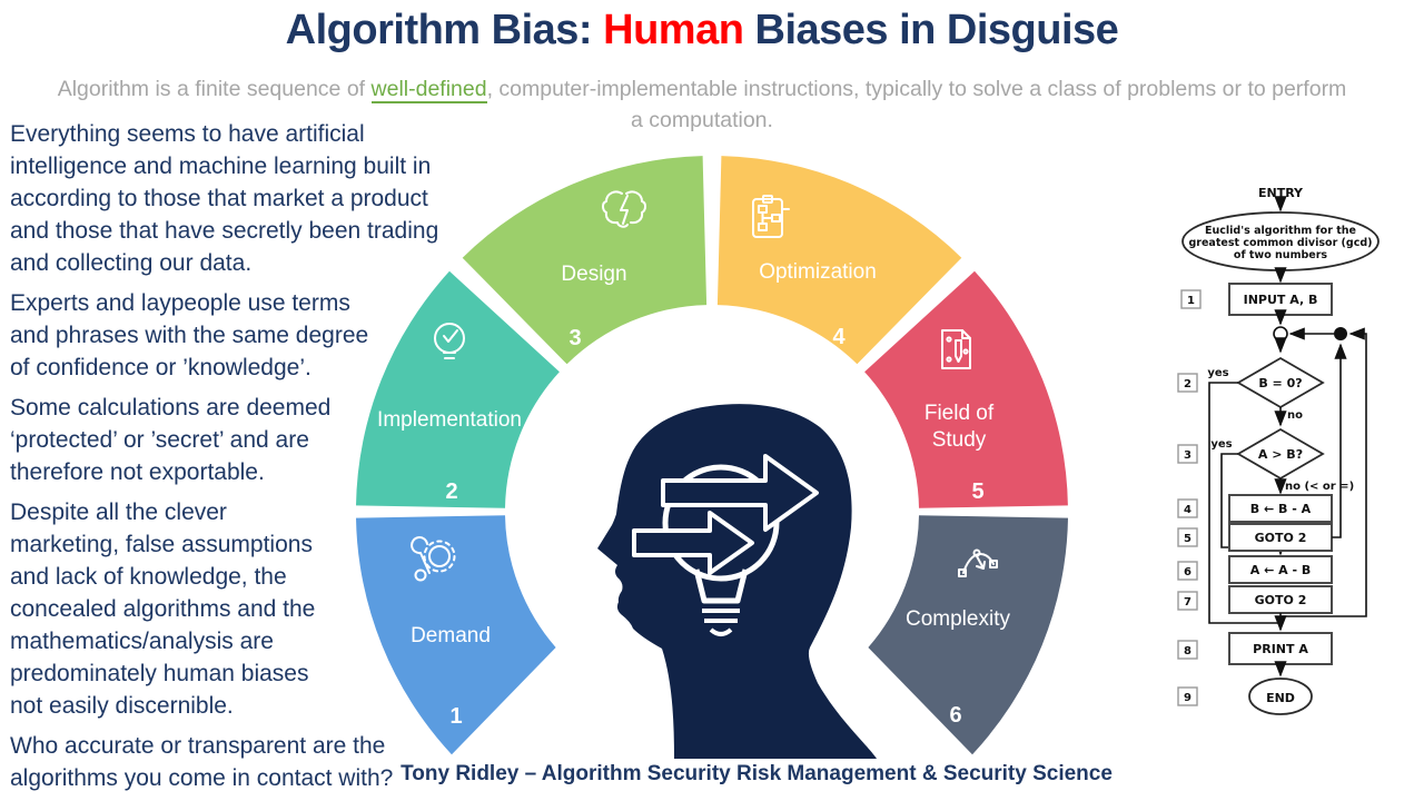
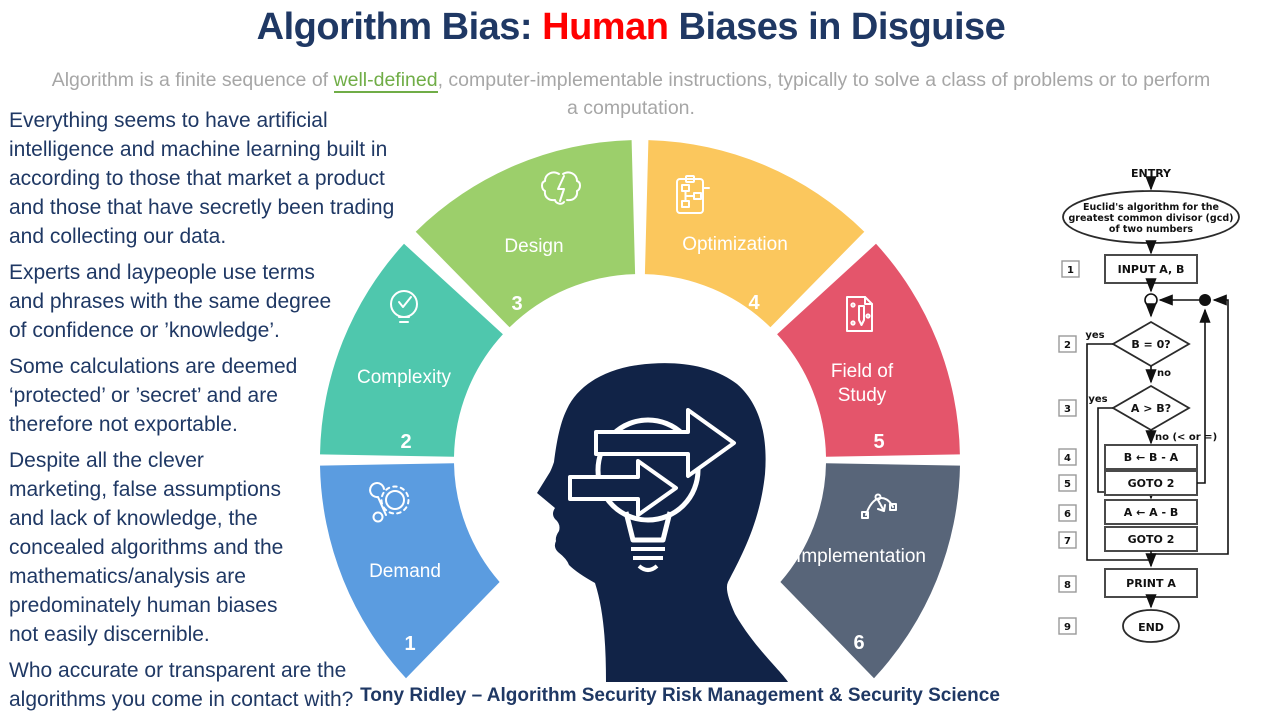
  Algorithm Bias: Human Biases in Disguise
  Algorithm is a finite sequence of well-defined, computer-implementable instructions, typically to solve a class of problems or to perform a computation.
  Everything seems to have artificial
  intelligence and machine learning built in
  according to those that market a product
  and those that have secretly been trading
  and collecting our data.
  Experts and laypeople use terms
  and phrases with the same degree
  of confidence or ’knowledge’.
  Some calculations are deemed
  ‘protected’ or ’secret’ and are
  therefore not exportable.
  Despite all the clever
  marketing, false assumptions
  and lack of knowledge, the
  concealed algorithms and the
  mathematics/analysis are
  predominately human biases
  not easily discernible.
  Who accurate or transparent are the
  algorithms you come in contact with?
  Demand
  1
- Implementation
+ Complexity
  2
  Design
  3
  Optimization
  4
  Field of
  Study
  5
- Complexity
+ Implementation
  6
  ENTRY
  Euclid's algorithm for the
  greatest common divisor (gcd)
  of two numbers
  1
  INPUT A, B
  2
  B = 0?
  yes
  no
  3
  A > B?
  yes
  no (< or =)
  4
  B ← B - A
  5
  GOTO 2
  6
  A ← A - B
  7
  GOTO 2
  8
  PRINT A
  9
  END
  Tony Ridley – Algorithm Security Risk Management & Security Science
